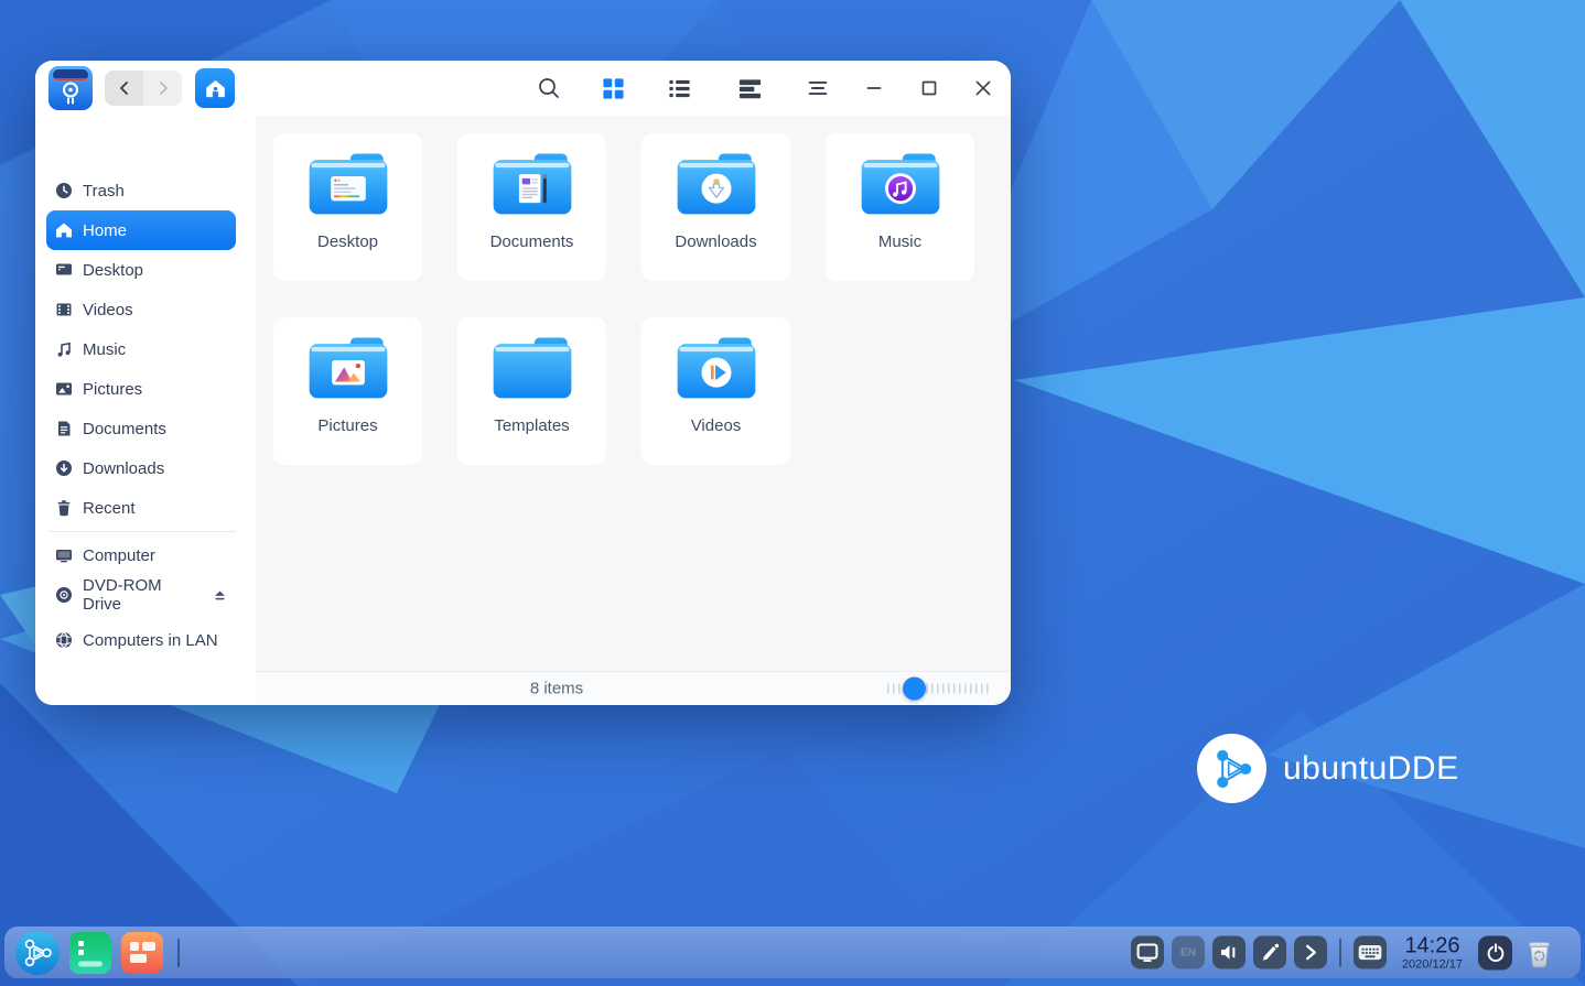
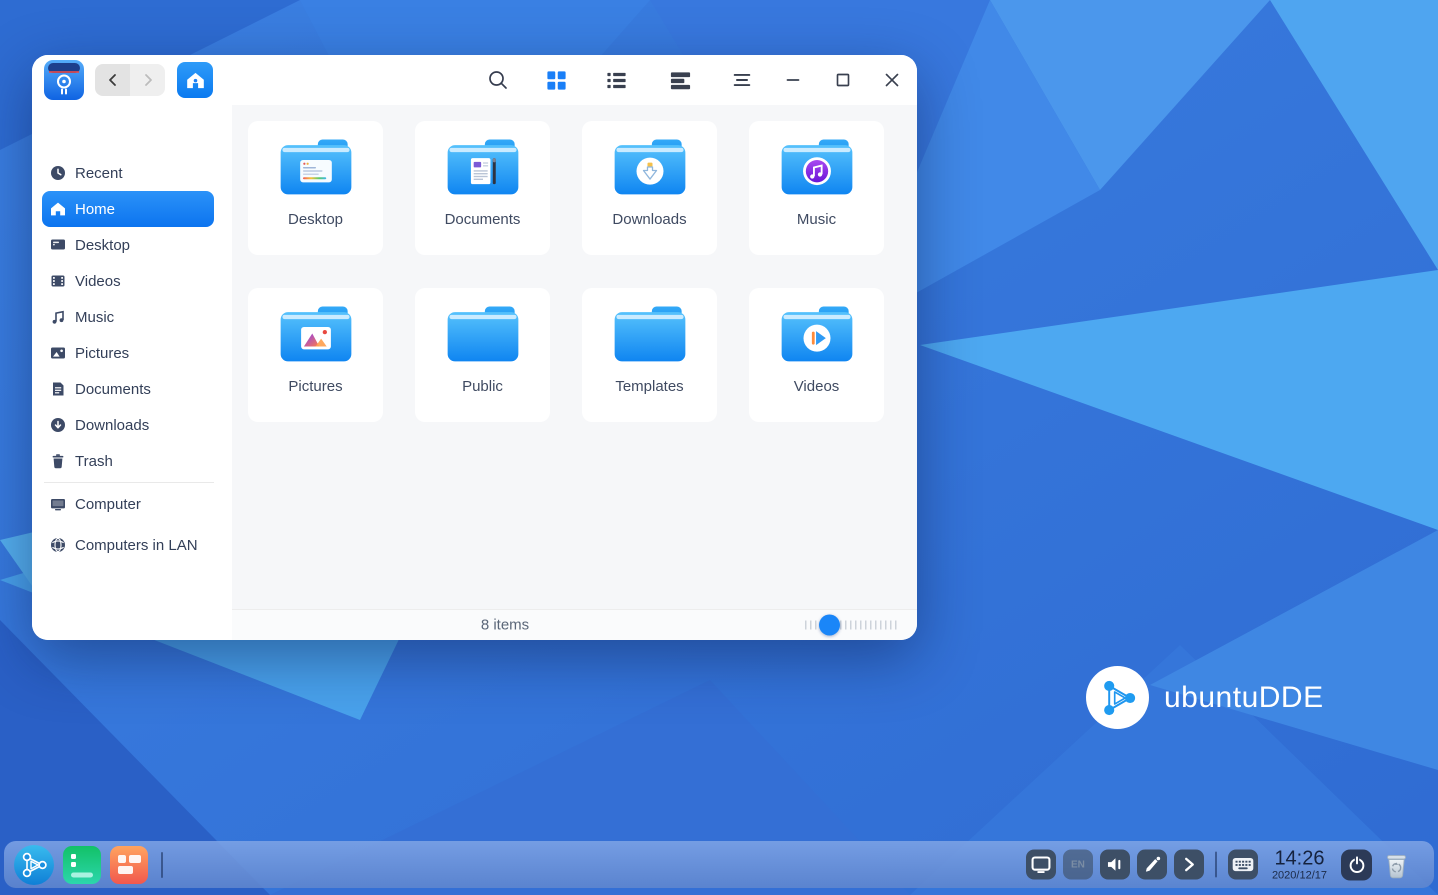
  ubuntuDDE
- Trash
+ Recent
  Home
  Desktop
  Videos
  Music
  Pictures
  Documents
  Downloads
- Recent
+ Trash
  Computer
- DVD-ROM Drive
  Computers in LAN
  Desktop
  Documents
  Downloads
  Music
  Pictures
+ Public
  Templates
  Videos
  8 items
  EN
  14:26
  2020/12/17
